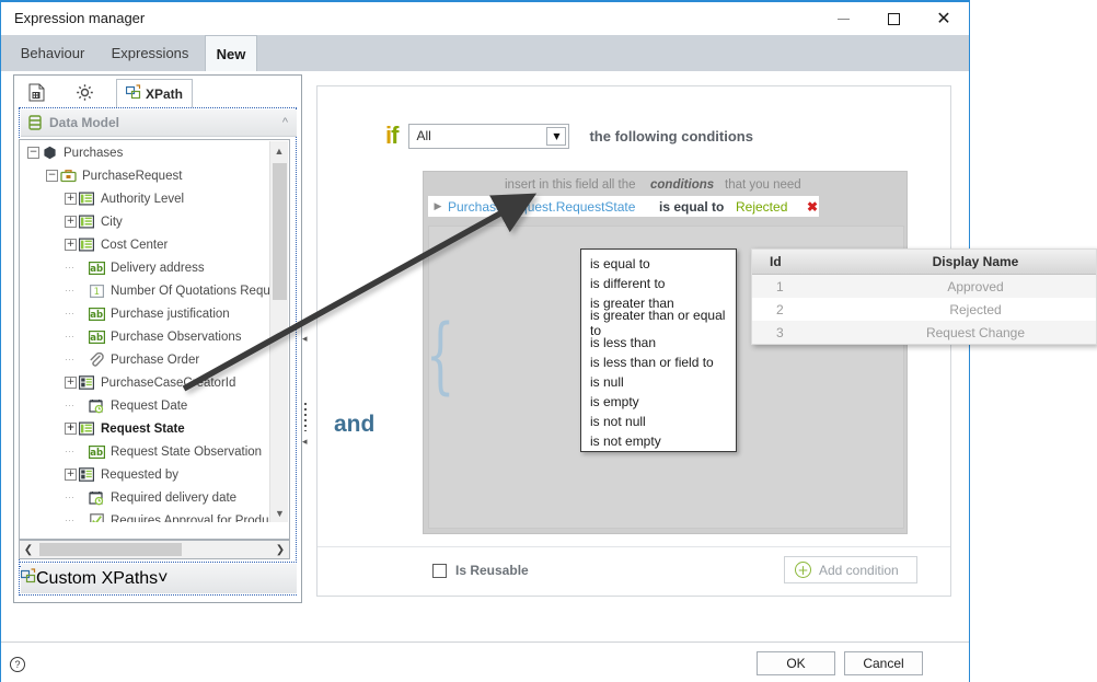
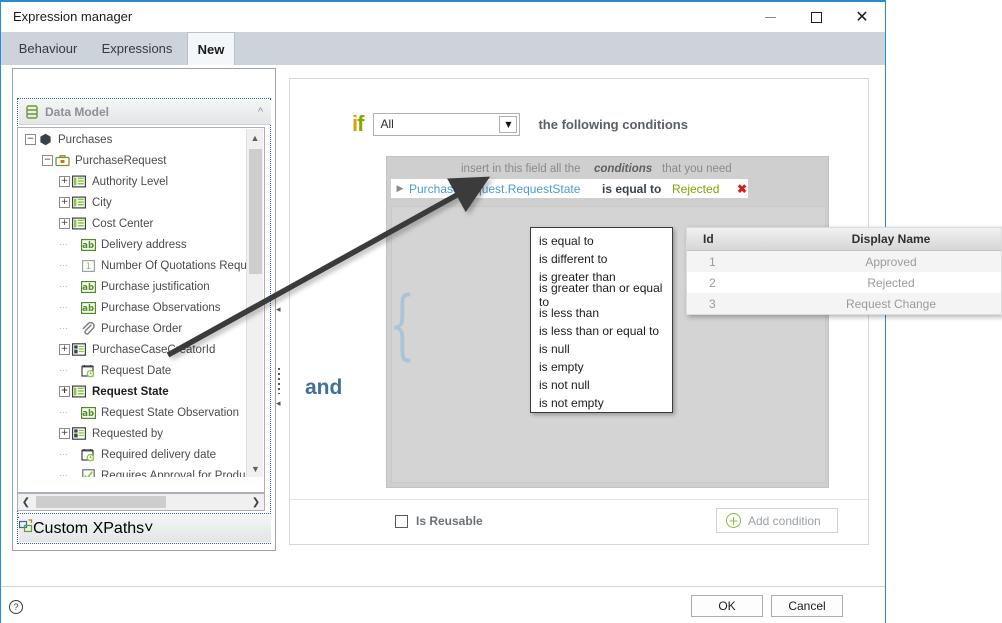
  Expression manager
  ✕
  Behaviour
  Expressions
  New
- XPath
  Data Model
  ^
  −
  Purchases
  −
  PurchaseRequest
  +
  Authority Level
  +
  City
  +
  Cost Center
  ⋯
  ab
  Delivery address
  ⋯
  1
  Number Of Quotations Requ
  ⋯
  ab
  Purchase justification
  ⋯
  ab
  Purchase Observations
  ⋯
  Purchase Order
  +
  PurchaseCaseCatorId
  ⋯
  Request Date
  +
  Request State
  ⋯
  ab
  Request State Observation
  +
  Requested by
  ⋯
  Required delivery date
  ⋯
  Requires Approval for Produ
  ▲
  ▼
  ❮
  ❯
  Custom XPaths
  ˅
  ◂
  ◂
  if
  All
  ▼
  the following conditions
  insert in this field all the
  conditions
  that you need
  ▶
  Purchaseequest.RequestState
  is eual to
  Rejected
  ✖
  {
  and
  Is Reusable
  +
  Add condition
  ?
  OK
  Cancel
  is equal to
  is different to
  is greater than
  is greater than or equal to
  is less than
- is less than or field to
+ is less than or equal to
  is null
  is empty
  is not null
  is not empty
  Id
  Display Name
  1
  Approved
  2
  Rejected
  3
  Request Change
